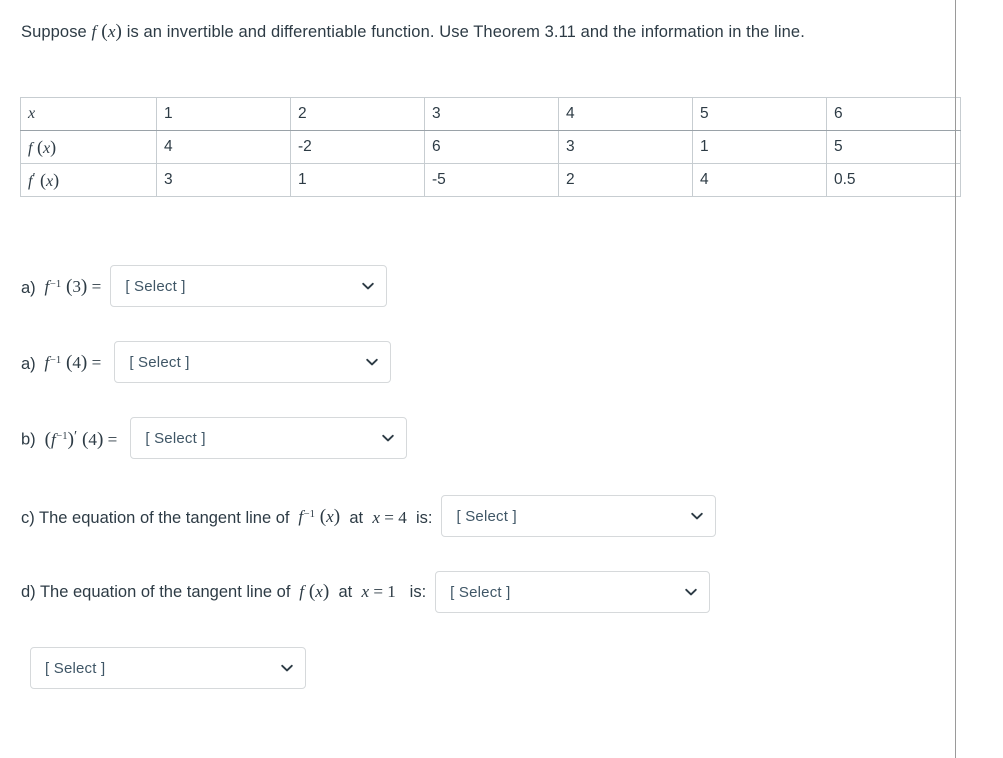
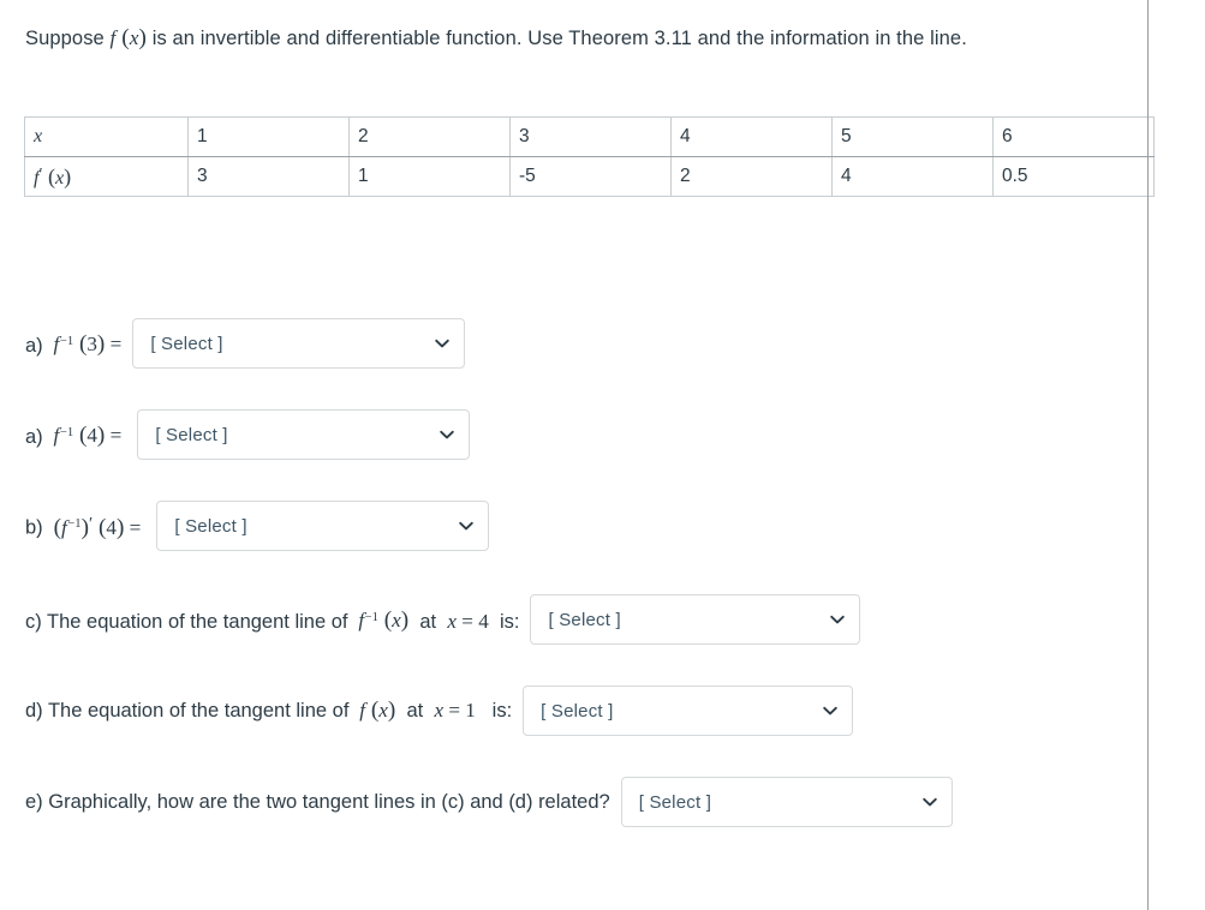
  Suppose f (x) is an invertible and differentiable function. Use Theorem 3.11 and the information in the line.
  x	1	2	3	4	5	6
- f (x)	4	-2	6	3	1	5
  f′ (x)	3	1	-5	2	4	0.5
  a) f−1 (3) =
  [ Select ]
  a) f−1 (4) =
  [ Select ]
  b) (f−1)′ (4) =
  [ Select ]
  c) The equation of the tangent line of f−1 (x) at x = 4 is:
  [ Select ]
  d) The equation of the tangent line of f (x) at x = 1 is:
  [ Select ]
+ e) Graphically, how are the two tangent lines in (c) and (d) related?
  [ Select ]
